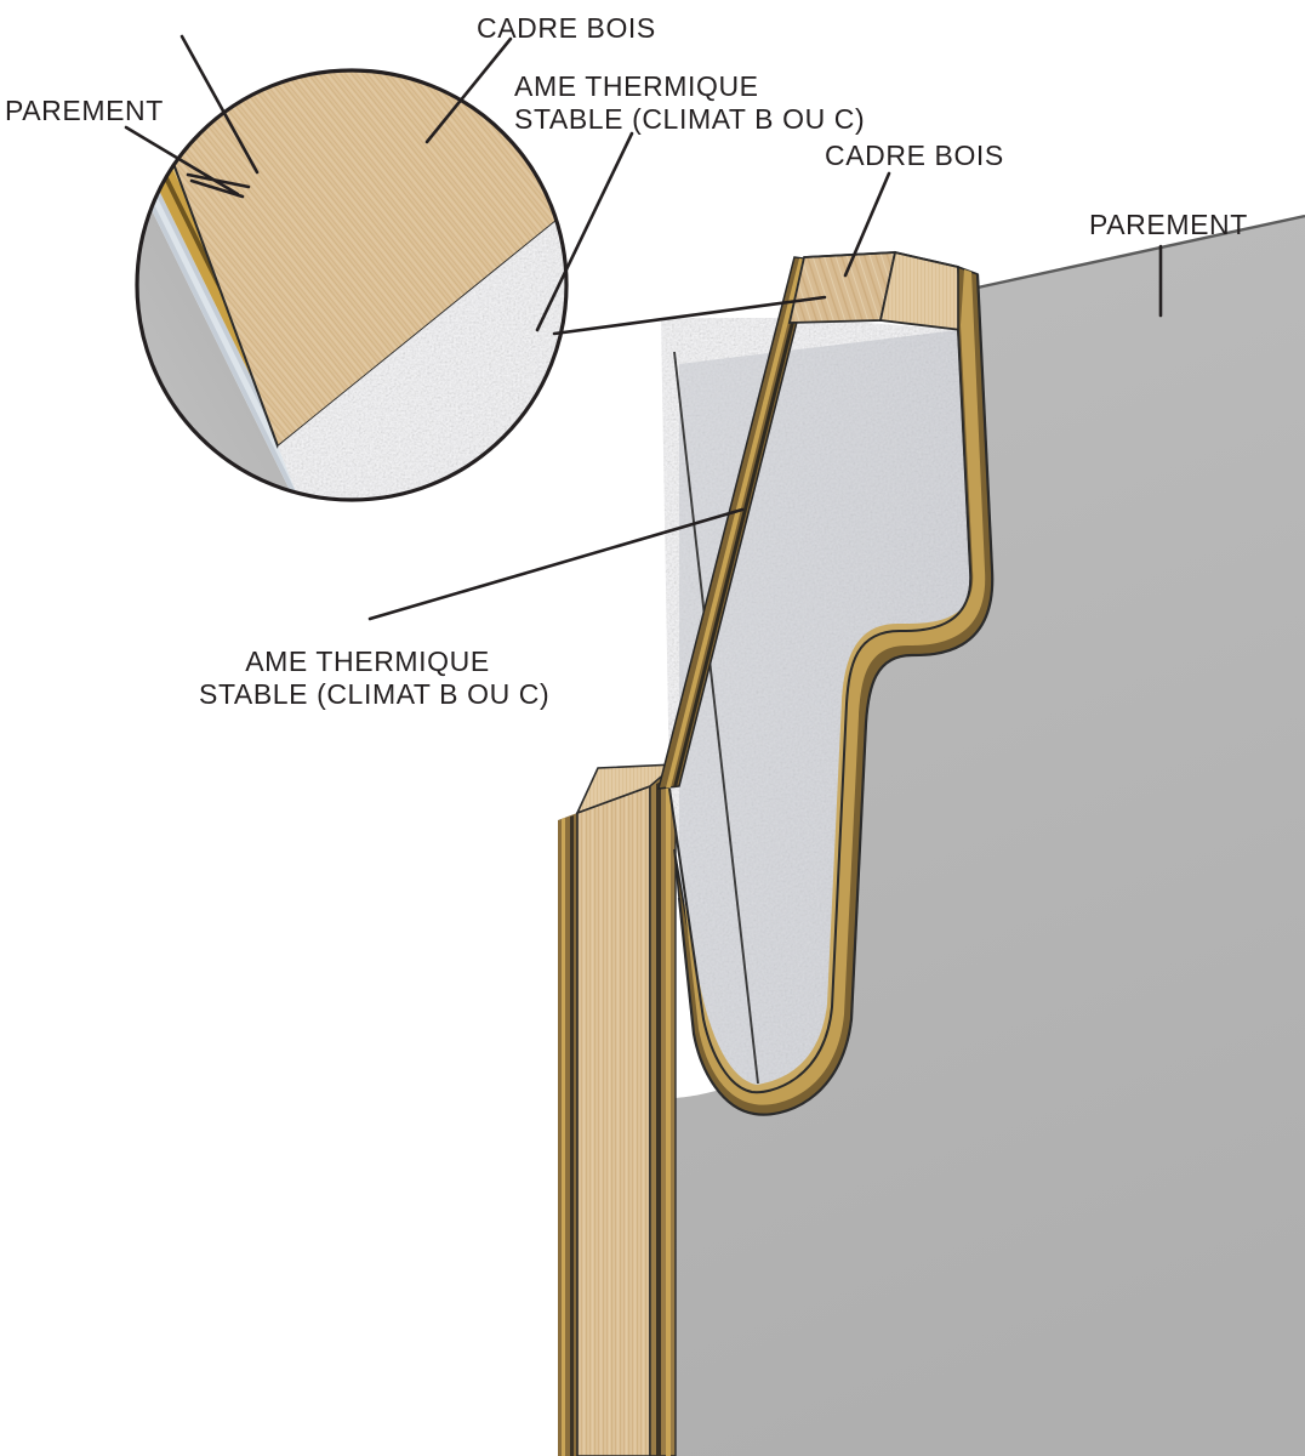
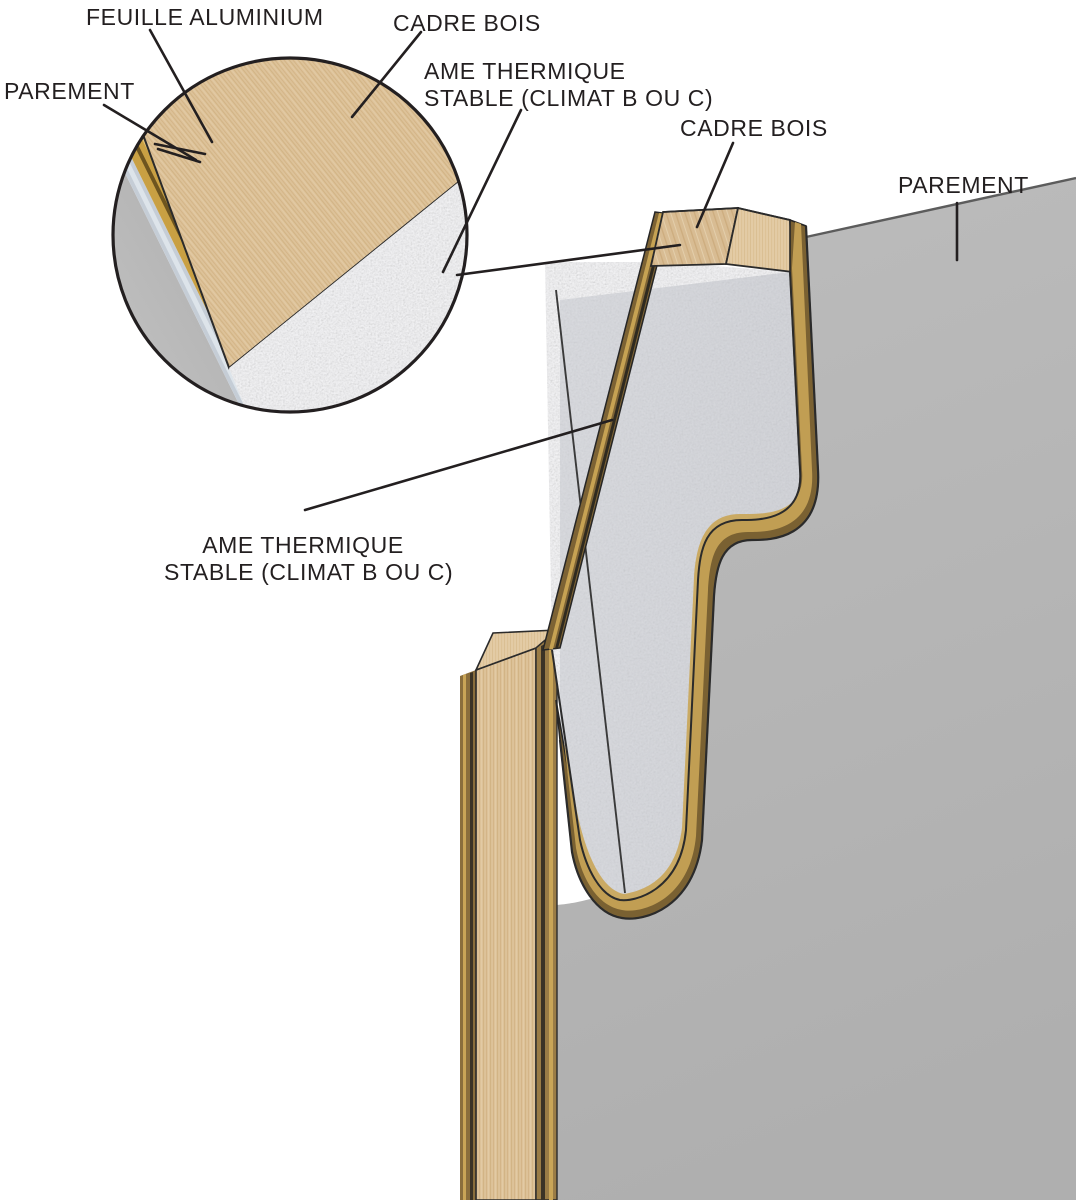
+ FEUILLE ALUMINIUM
  PAREMENT
  CADRE BOIS
  AME THERMIQUE
  STABLE (CLIMAT B OU C)
  CADRE BOIS
  PAREMENT
  AME THERMIQUE
  STABLE (CLIMAT B OU C)
